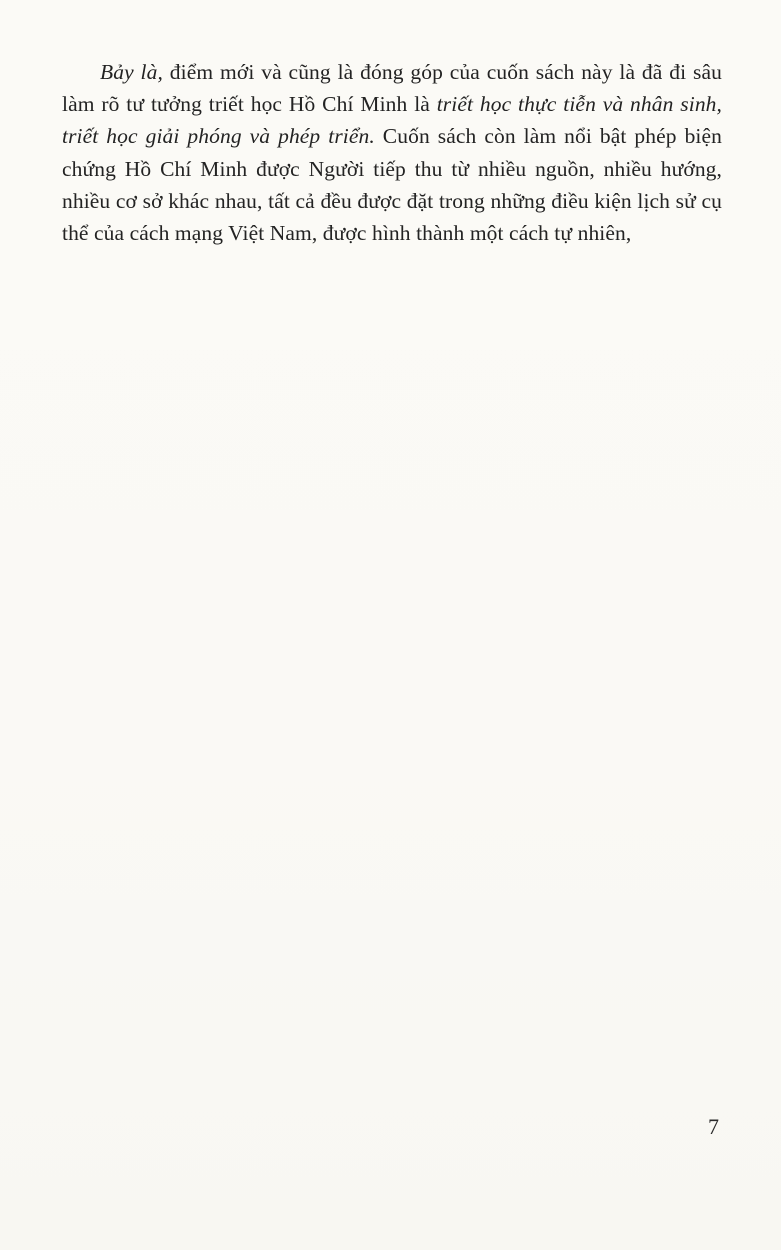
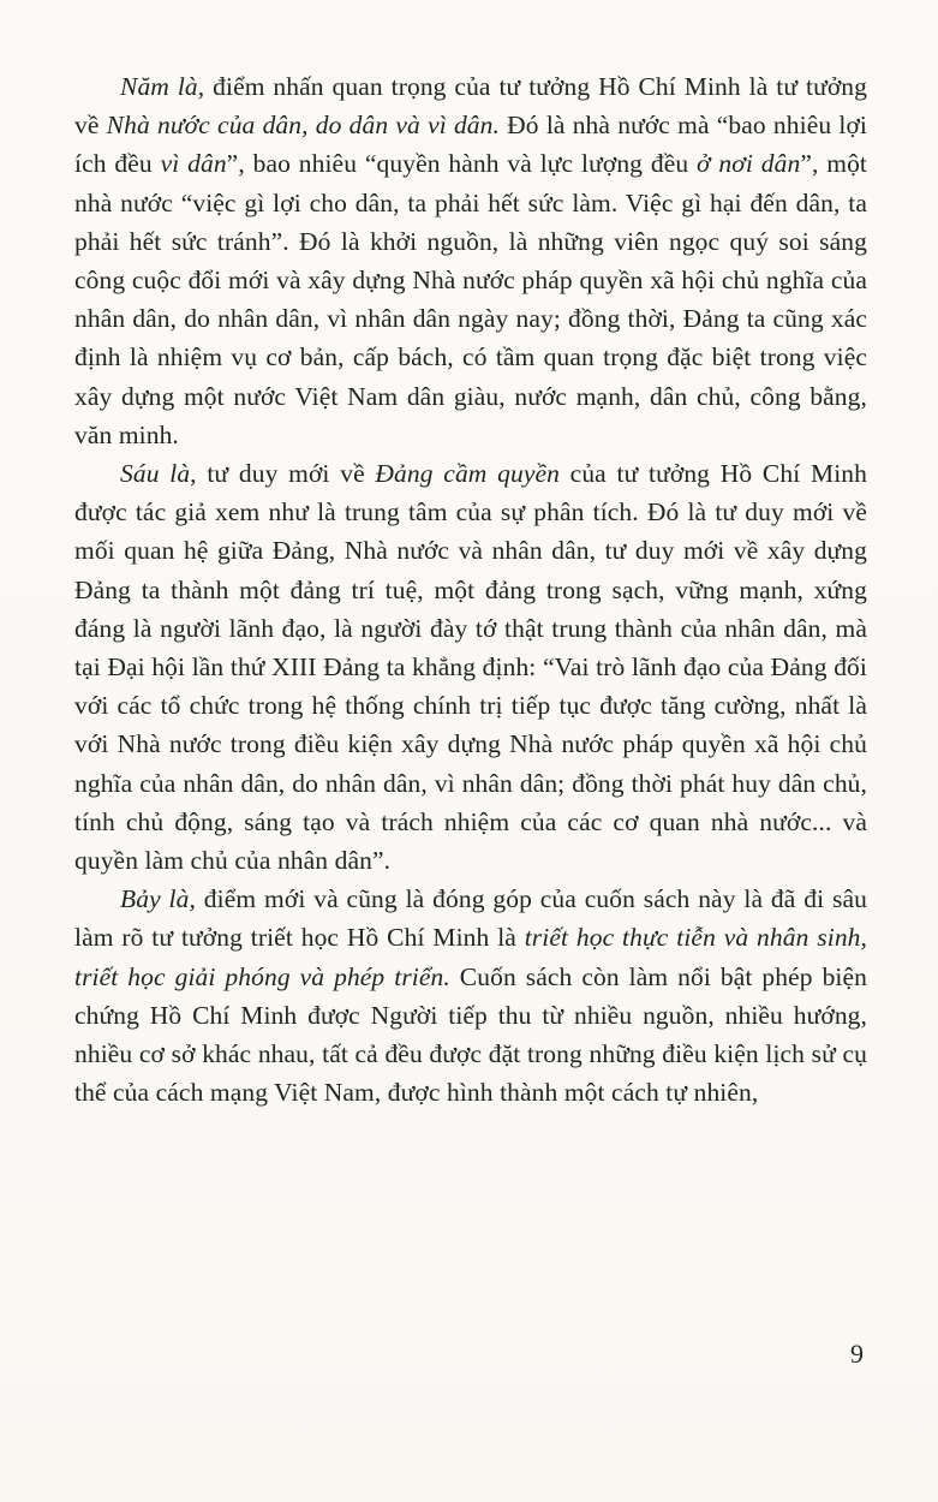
+ Năm là, điểm nhấn quan trọng của tư tưởng Hồ Chí Minh là tư tưởng về Nhà nước của dân, do dân và vì dân. Đó là nhà nước mà “bao nhiêu lợi ích đều vì dân”, bao nhiêu “quyền hành và lực lượng đều ở nơi dân”, một nhà nước “việc gì lợi cho dân, ta phải hết sức làm. Việc gì hại đến dân, ta phải hết sức tránh”. Đó là khởi nguồn, là những viên ngọc quý soi sáng công cuộc đổi mới và xây dựng Nhà nước pháp quyền xã hội chủ nghĩa của nhân dân, do nhân dân, vì nhân dân ngày nay; đồng thời, Đảng ta cũng xác định là nhiệm vụ cơ bản, cấp bách, có tầm quan trọng đặc biệt trong việc xây dựng một nước Việt Nam dân giàu, nước mạnh, dân chủ, công bằng, văn minh.
+ Sáu là, tư duy mới về Đảng cầm quyền của tư tưởng Hồ Chí Minh được tác giả xem như là trung tâm của sự phân tích. Đó là tư duy mới về mối quan hệ giữa Đảng, Nhà nước và nhân dân, tư duy mới về xây dựng Đảng ta thành một đảng trí tuệ, một đảng trong sạch, vững mạnh, xứng đáng là người lãnh đạo, là người đày tớ thật trung thành của nhân dân, mà tại Đại hội lần thứ XIII Đảng ta khẳng định: “Vai trò lãnh đạo của Đảng đối với các tổ chức trong hệ thống chính trị tiếp tục được tăng cường, nhất là với Nhà nước trong điều kiện xây dựng Nhà nước pháp quyền xã hội chủ nghĩa của nhân dân, do nhân dân, vì nhân dân; đồng thời phát huy dân chủ, tính chủ động, sáng tạo và trách nhiệm của các cơ quan nhà nước... và quyền làm chủ của nhân dân”.
  Bảy là, điểm mới và cũng là đóng góp của cuốn sách này là đã đi sâu làm rõ tư tưởng triết học Hồ Chí Minh là triết học thực tiễn và nhân sinh, triết học giải phóng và phép triển. Cuốn sách còn làm nổi bật phép biện chứng Hồ Chí Minh được Người tiếp thu từ nhiều nguồn, nhiều hướng, nhiều cơ sở khác nhau, tất cả đều được đặt trong những điều kiện lịch sử cụ thể của cách mạng Việt Nam, được hình thành một cách tự nhiên,
- 7
+ 9
